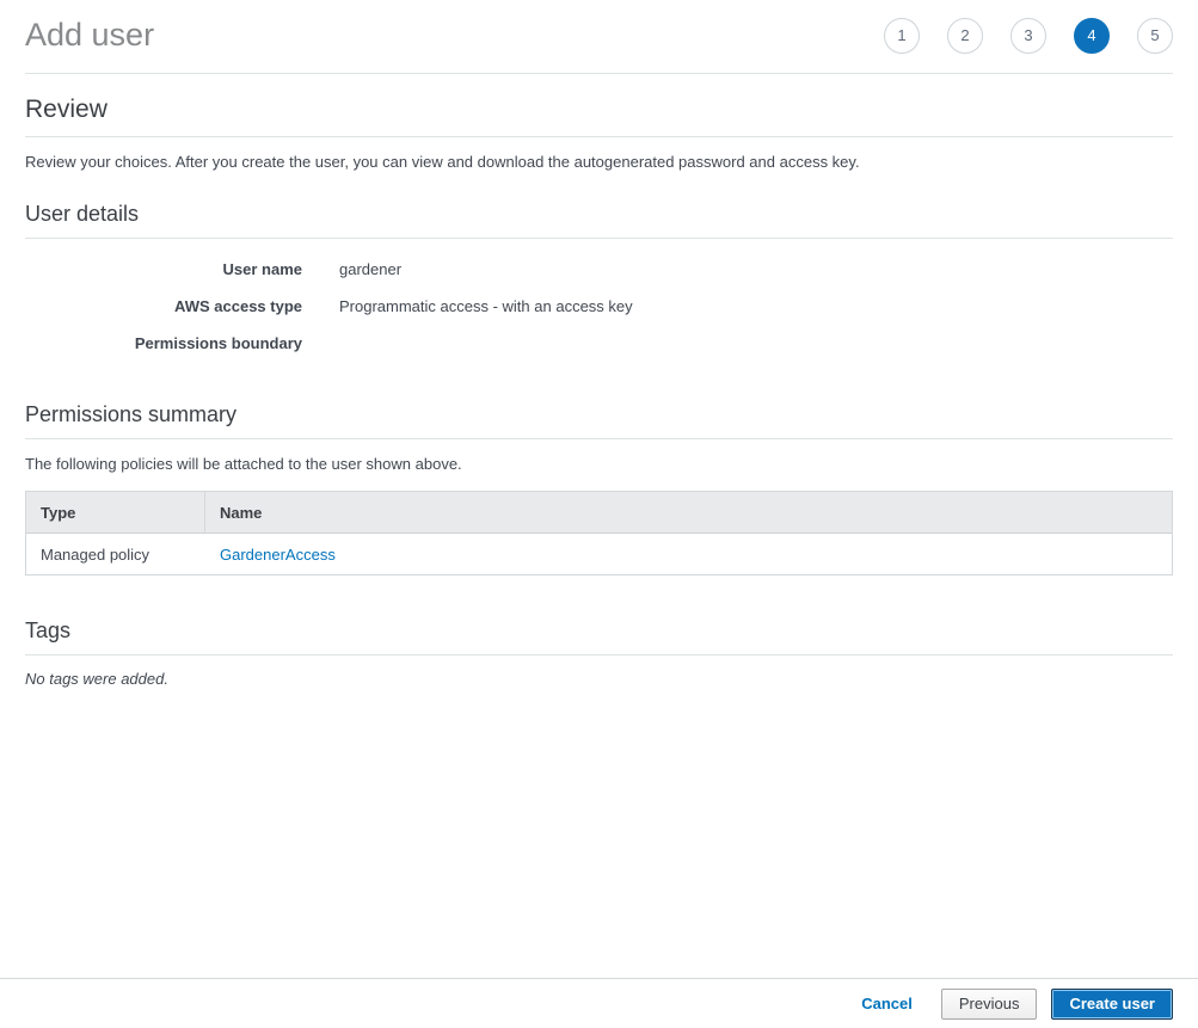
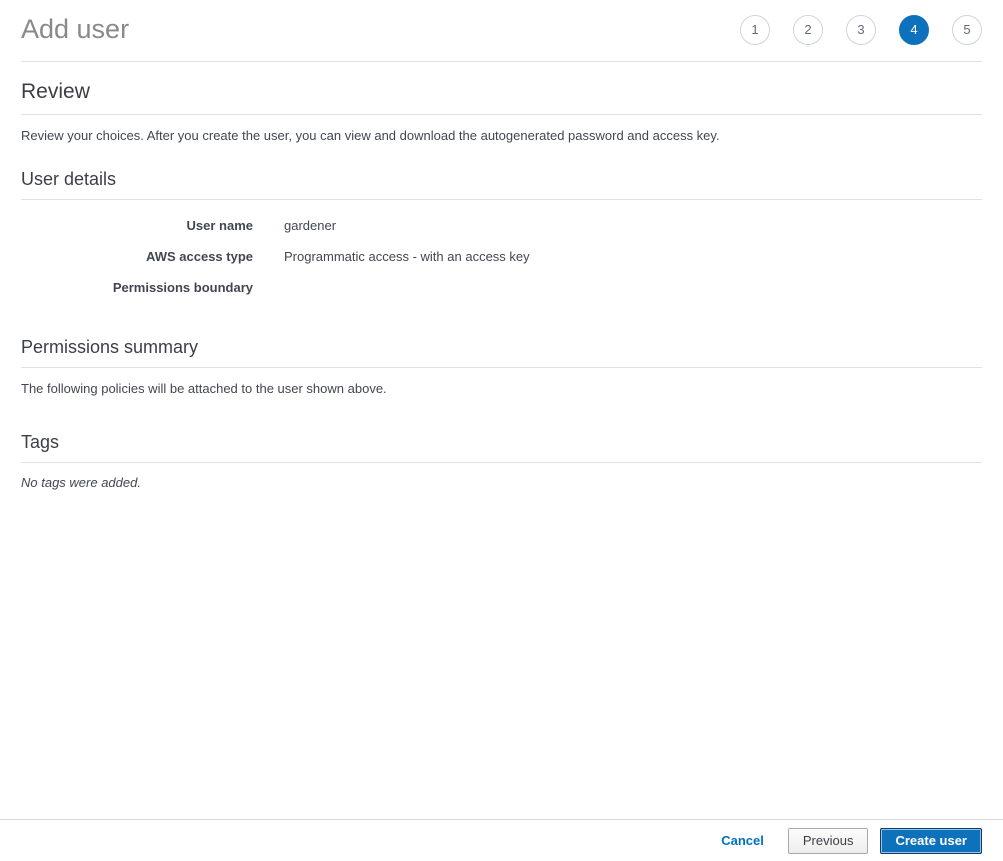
  Add user
  1
  2
  3
  4
  5
  Review
  Review your choices. After you create the user, you can view and download the autogenerated password and access key.
  User details
  User name
  gardener
  AWS access type
  Programmatic access - with an access key
  Permissions boundary
  Permissions summary
  The following policies will be attached to the user shown above.
- Type
- Name
- Managed policy
- GardenerAccess
  Tags
  No tags were added.
  Cancel
  Previous
  Create user
